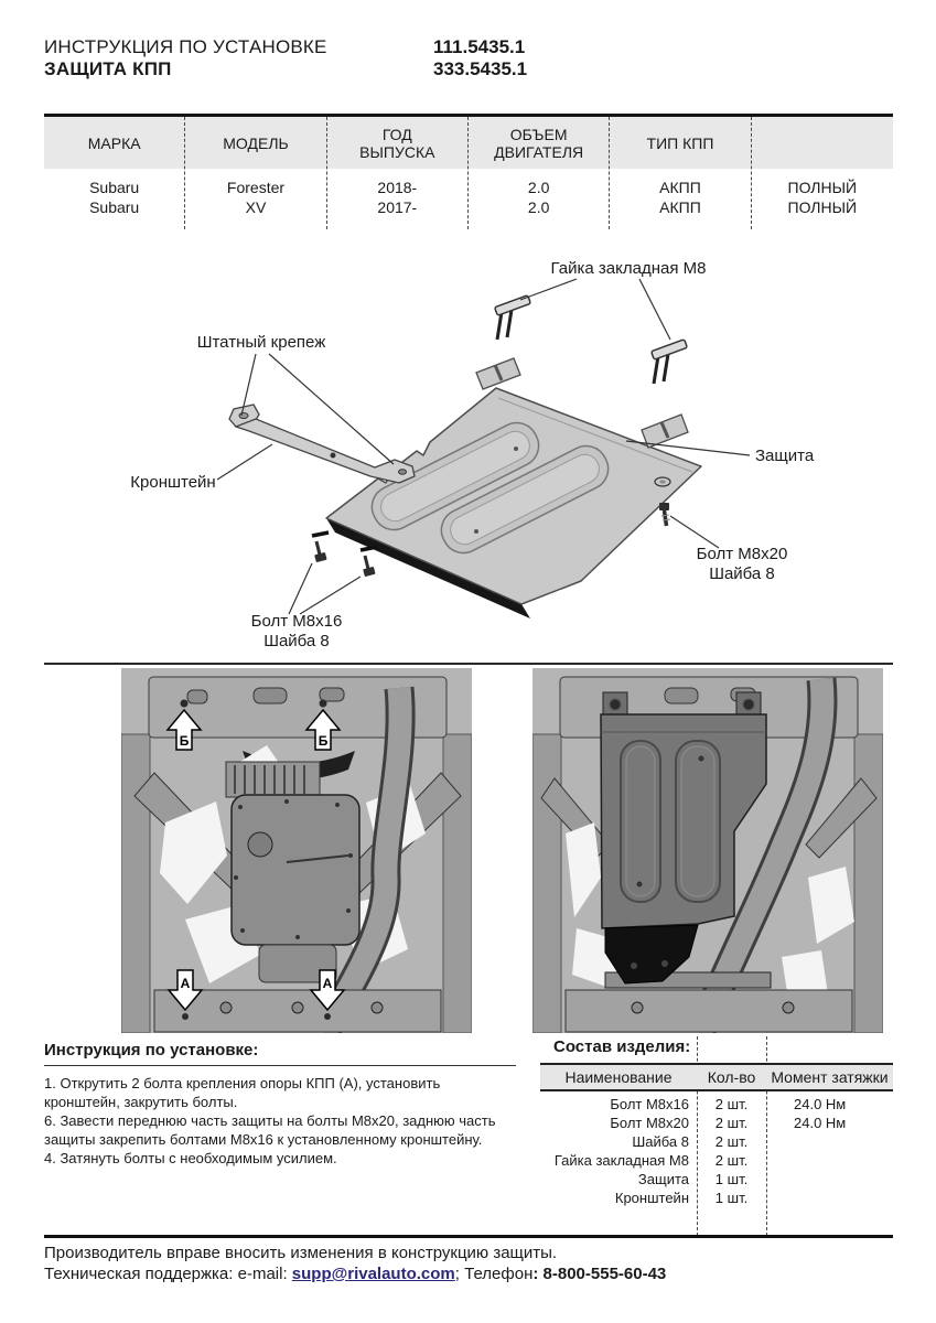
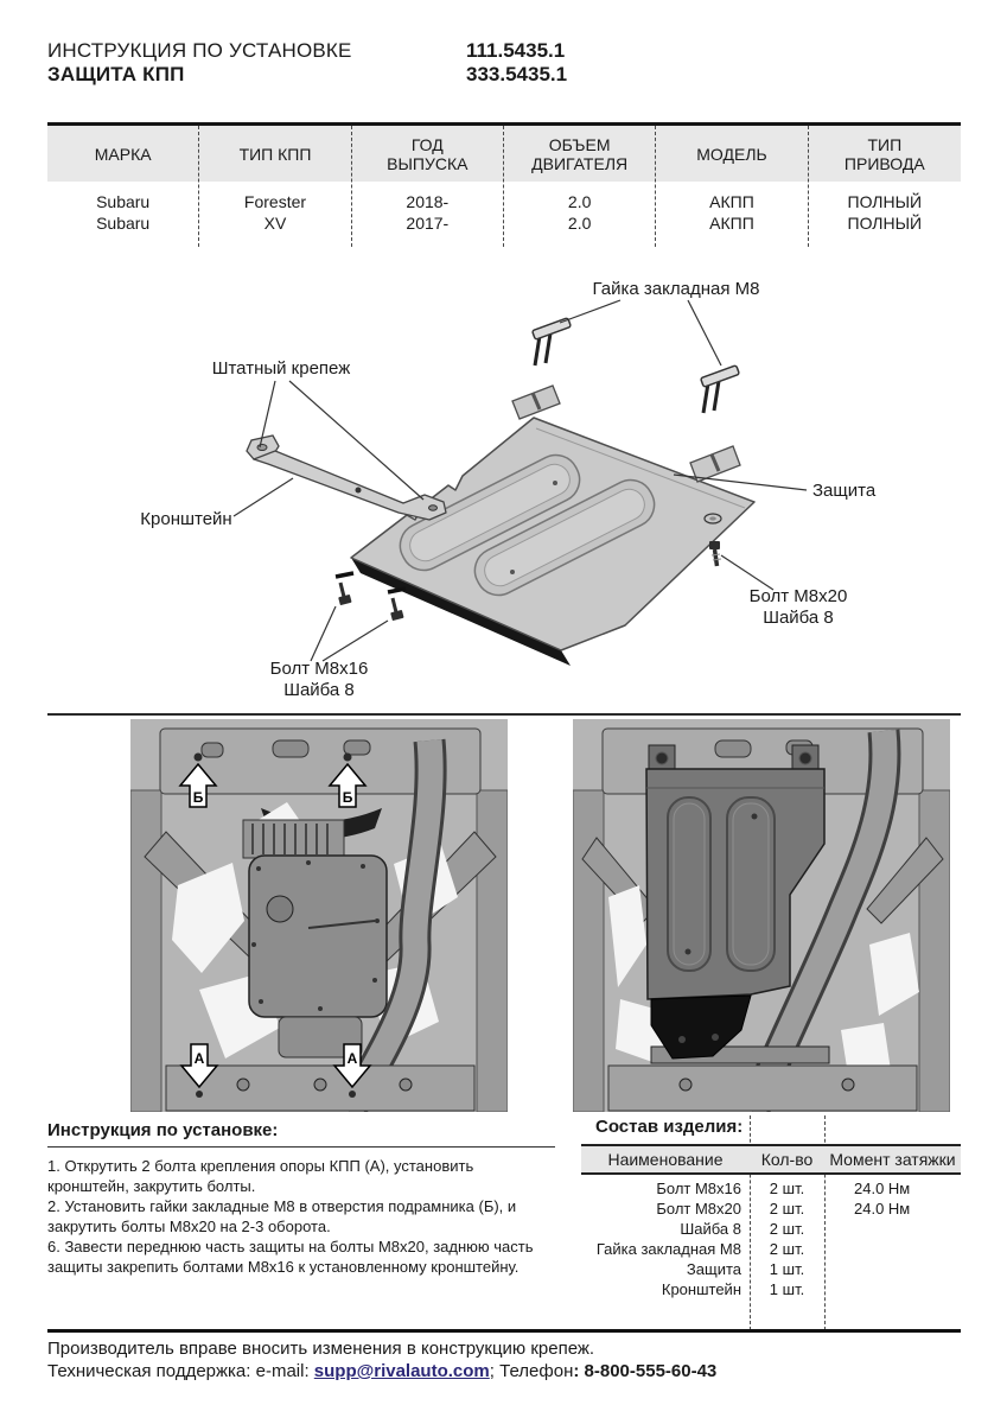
  ИНСТРУКЦИЯ ПО УСТАНОВКЕ
  ЗАЩИТА КПП
  111.5435.1
  333.5435.1
  МАРКА
  Subaru
  Subaru
- МОДЕЛЬ
+ ТИП КПП
  Forester
  XV
  ГОД
  ВЫПУСКА
  2018-
  2017-
  ОБЪЕМ
  ДВИГАТЕЛЯ
  2.0
  2.0
- ТИП КПП
+ МОДЕЛЬ
  АКПП
  АКПП
+ ТИП
+ ПРИВОДА
  ПОЛНЫЙ
  ПОЛНЫЙ
  Гайка закладная М8
  Штатный крепеж
  Защита
  Кронштейн
  Болт М8х20
  Шайба 8
  Болт М8х16
  Шайба 8
  Б
  Б
  А
  А
  Инструкция по установке:
  1. Открутить 2 болта крепления опоры КПП (А), установить кронштейн, закрутить болты.
+ 2. Установить гайки закладные М8 в отверстия подрамника (Б), и закрутить болты М8х20 на 2-3 оборота.
  6. Завести переднюю часть защиты на болты М8х20, заднюю часть защиты закрепить болтами М8х16 к установленному кронштейну.
- 4. Затянуть болты с необходимым усилием.
  Состав изделия:
  Наименование
  Кол-во
  Момент затяжки
  Болт М8х16
  2 шт.
  24.0 Нм
  Болт М8х20
  2 шт.
  24.0 Нм
  Шайба 8
  2 шт.
  Гайка закладная М8
  2 шт.
  Защита
  1 шт.
  Кронштейн
  1 шт.
- Производитель вправе вносить изменения в конструкцию защиты.
+ Производитель вправе вносить изменения в конструкцию крепеж.
  Техническая поддержка: e-mail: supp@rivalauto.com; Телефон: 8-800-555-60-43
